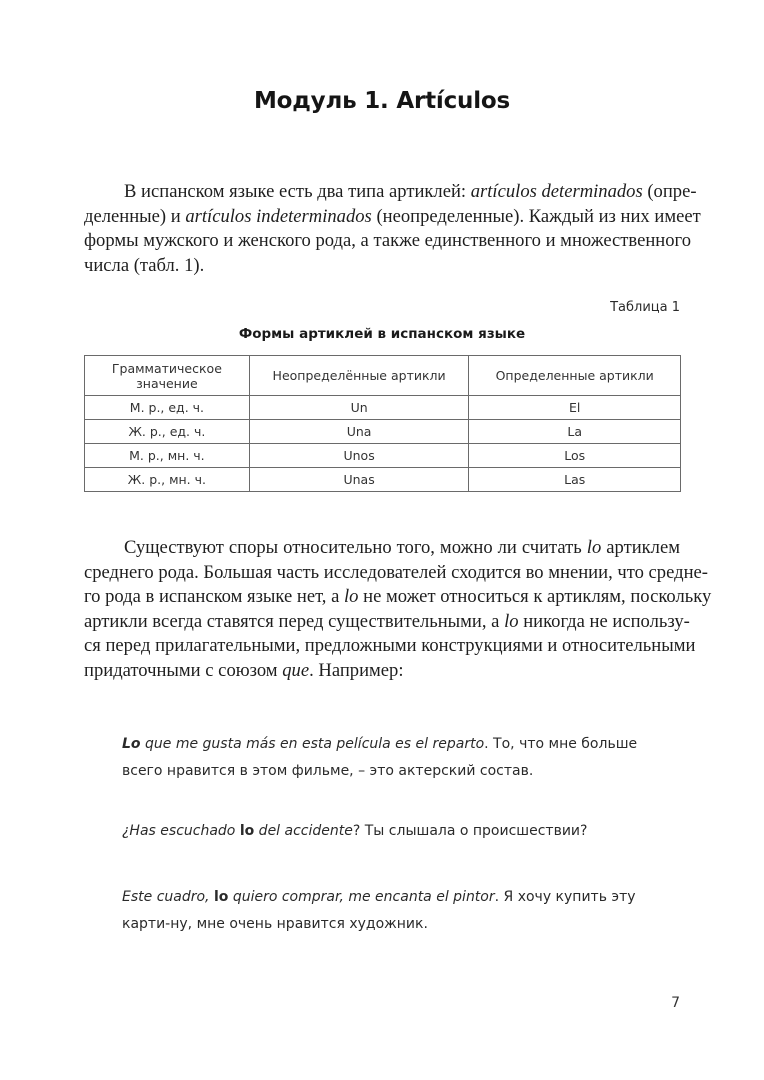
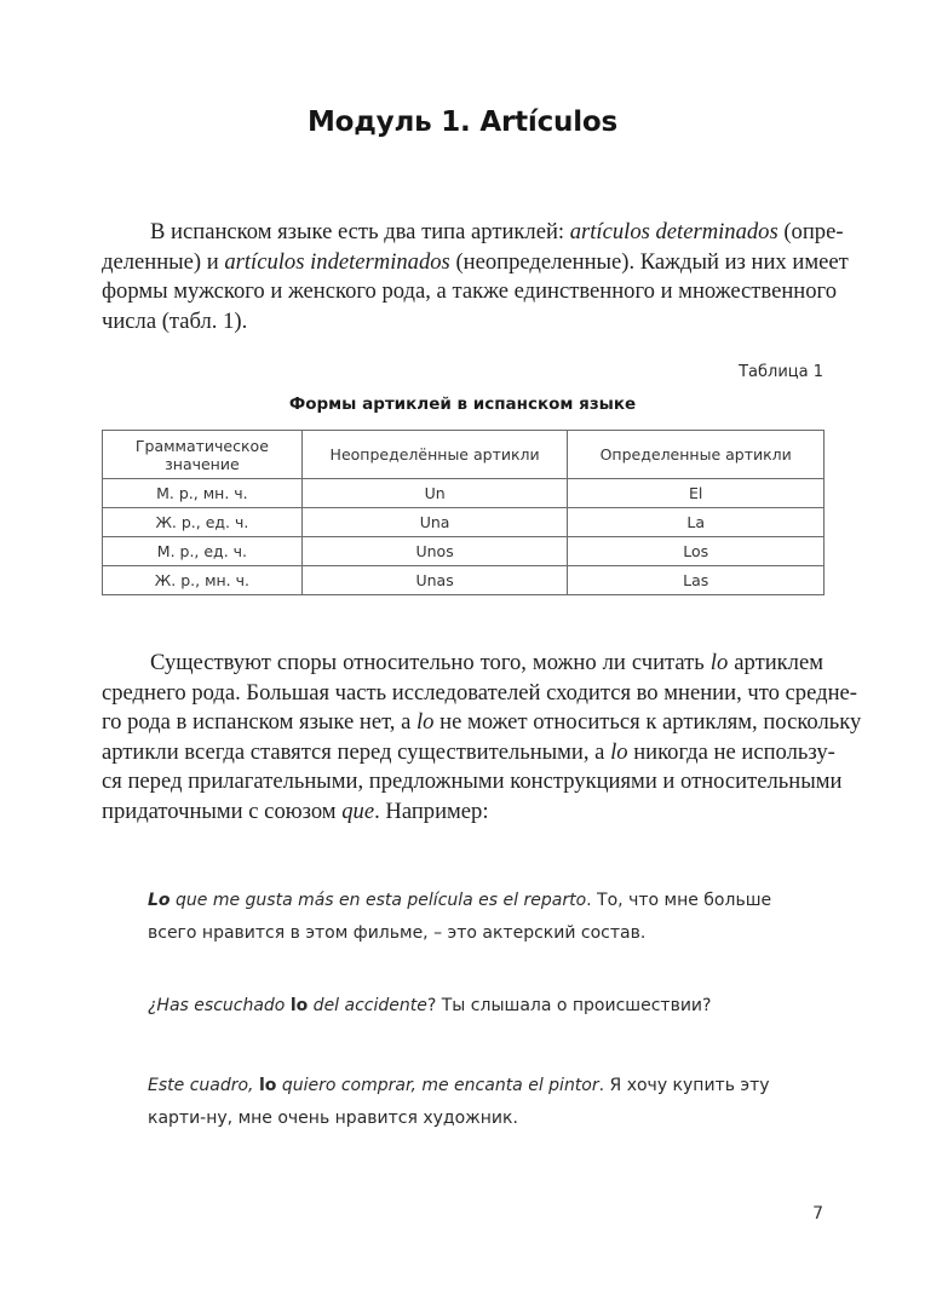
  Модуль 1. Artículos
  В испанском языке есть два типа артиклей: artículos determinados (опре-
  деленные) и artículos indeterminados (неопределенные). Каждый из них имеет
  формы мужского и женского рода, а также единственного и множественного
  числа (табл. 1).
  Таблица 1
  Формы артиклей в испанском языке
  Грамматическое значение	Неопределённые артикли	Определенные артикли
- М. р., ед. ч.	Un	El
+ М. р., мн. ч.	Un	El
  Ж. р., ед. ч.	Una	La
- М. р., мн. ч.	Unos	Los
+ М. р., ед. ч.	Unos	Los
  Ж. р., мн. ч.	Unas	Las
  Существуют споры относительно того, можно ли считать lo артиклем
  среднего рода. Большая часть исследователей сходится во мнении, что средне-
  го рода в испанском языке нет, а lo не может относиться к артиклям, поскольку
  артикли всегда ставятся перед существительными, а lo никогда не использу-
  ся перед прилагательными, предложными конструкциями и относительными
  придаточными с союзом que. Например:
  Lo que me gusta más en esta película es el reparto. То, что мне больше всего нравится в этом фильме, – это актерский состав.
  ¿Has escuchado lo del accidente? Ты слышала о происшествии?
  Este cuadro, lo quiero comprar, me encanta el pintor. Я хочу купить эту карти-ну, мне очень нравится художник.
  7
